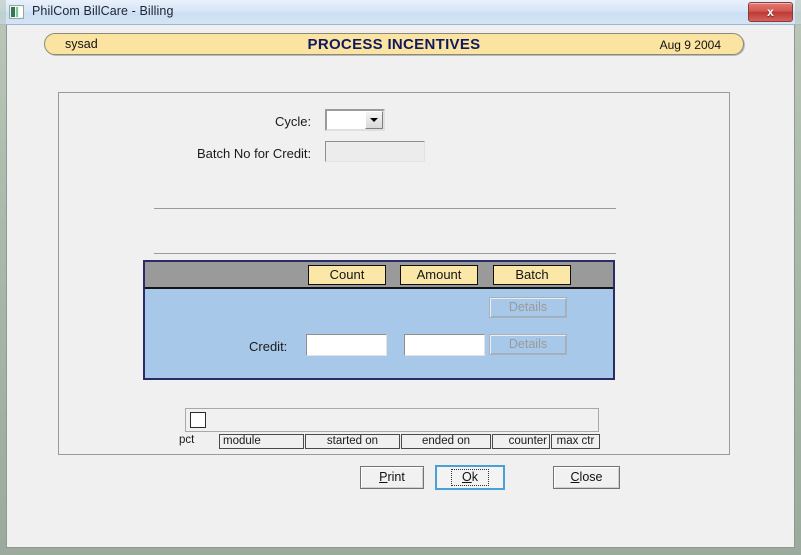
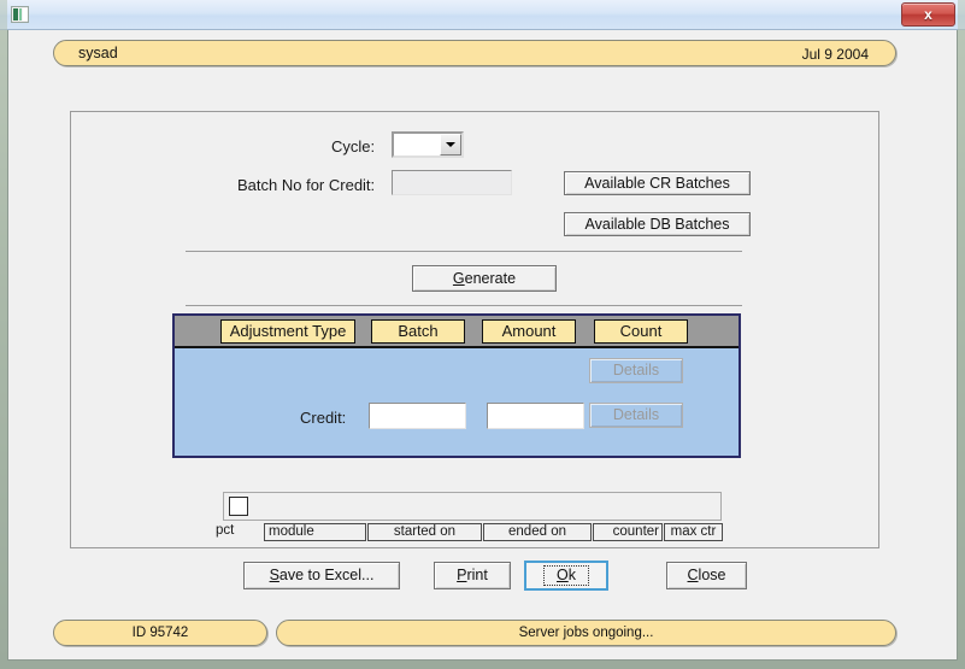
- PhilCom BillCare - Billing
  x
  sysad
- PROCESS INCENTIVES
- Aug 9 2004
+ Jul 9 2004
  Cycle:
  Batch No for Credit:
+ Available CR Batches
+ Available DB Batches
+ Generate
+ Adjustment Type
- Count
+ Batch
  Amount
- Batch
+ Count
  Details
  Credit:
  Details
  pct
  module
  started on
  ended on
  counter
  max ctr
+ Save to Excel...
  Print
  Ok
  Close
+ ID 95742
+ Server jobs ongoing...
